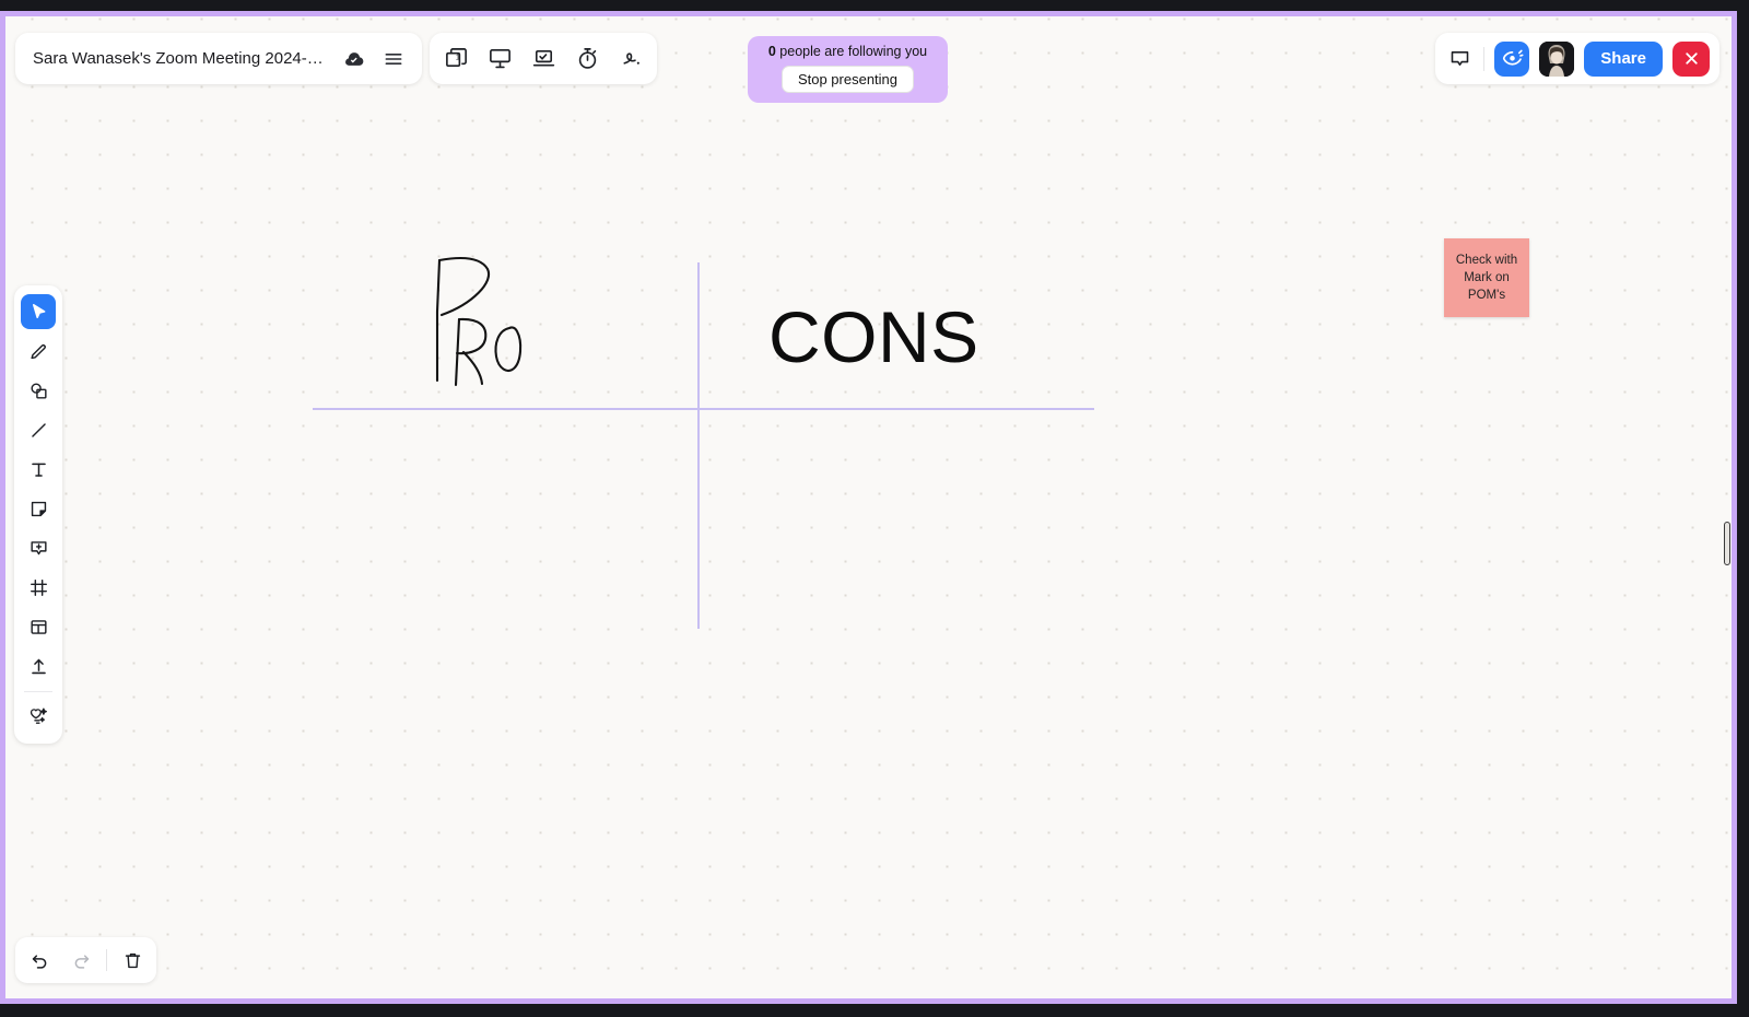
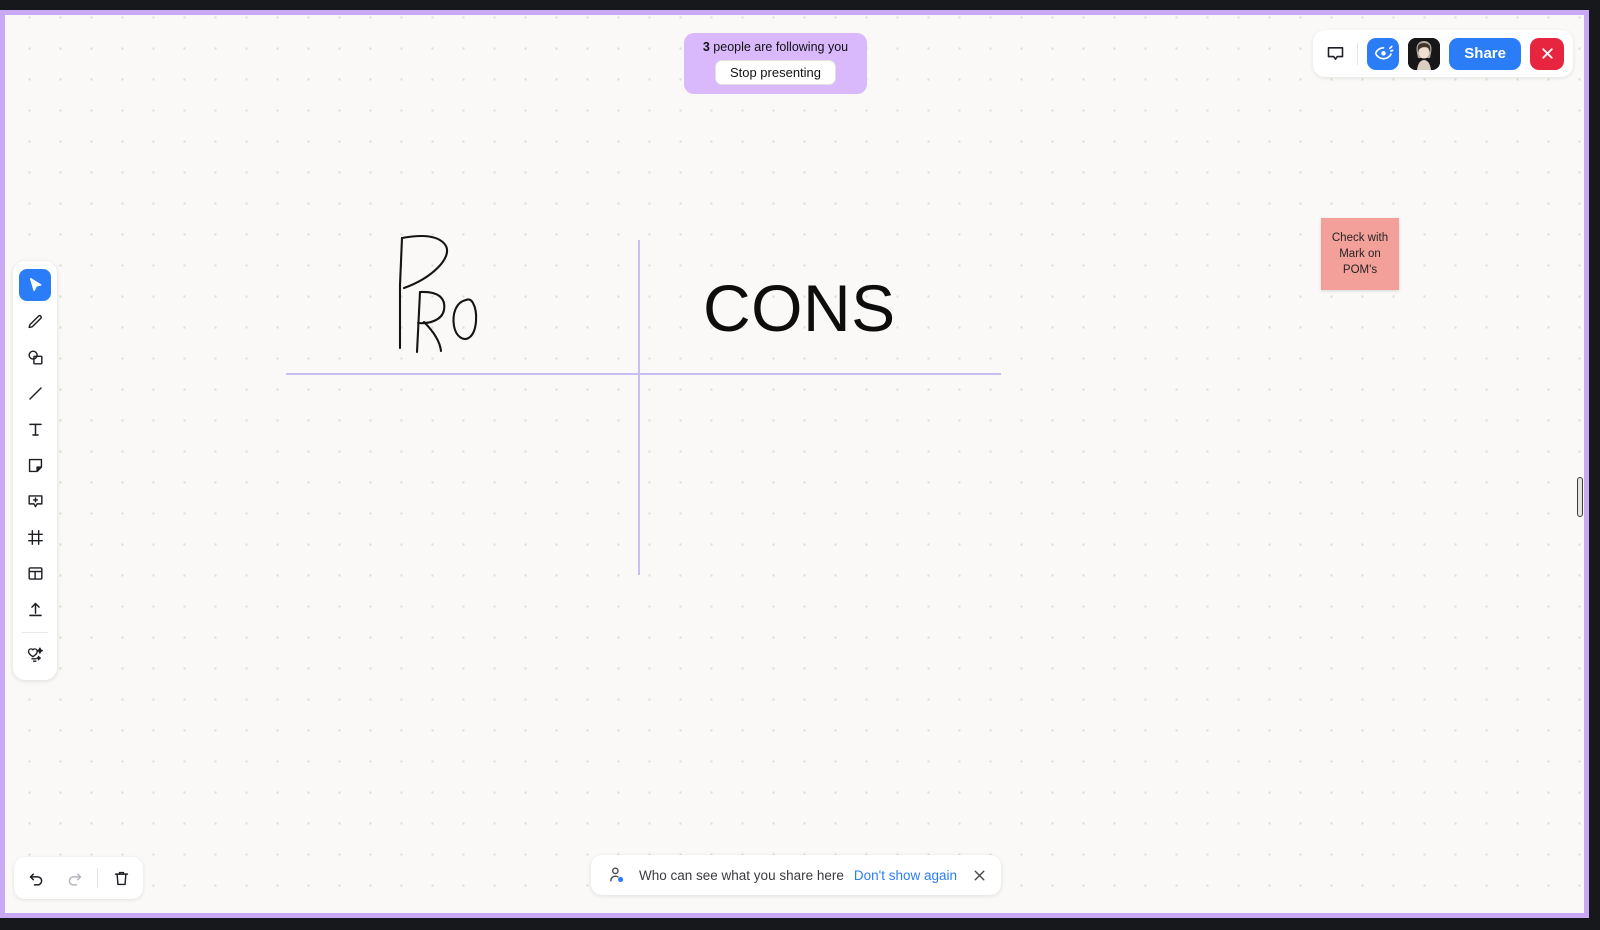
  CONS
  Check with
  Mark on
  POM's
- Sara Wanasek's Zoom Meeting 2024-0...
- 1
- 0 people are following you
+ 3 people are following you
  Stop presenting
  Share
+ Who can see what you share here
+ Don't show again
